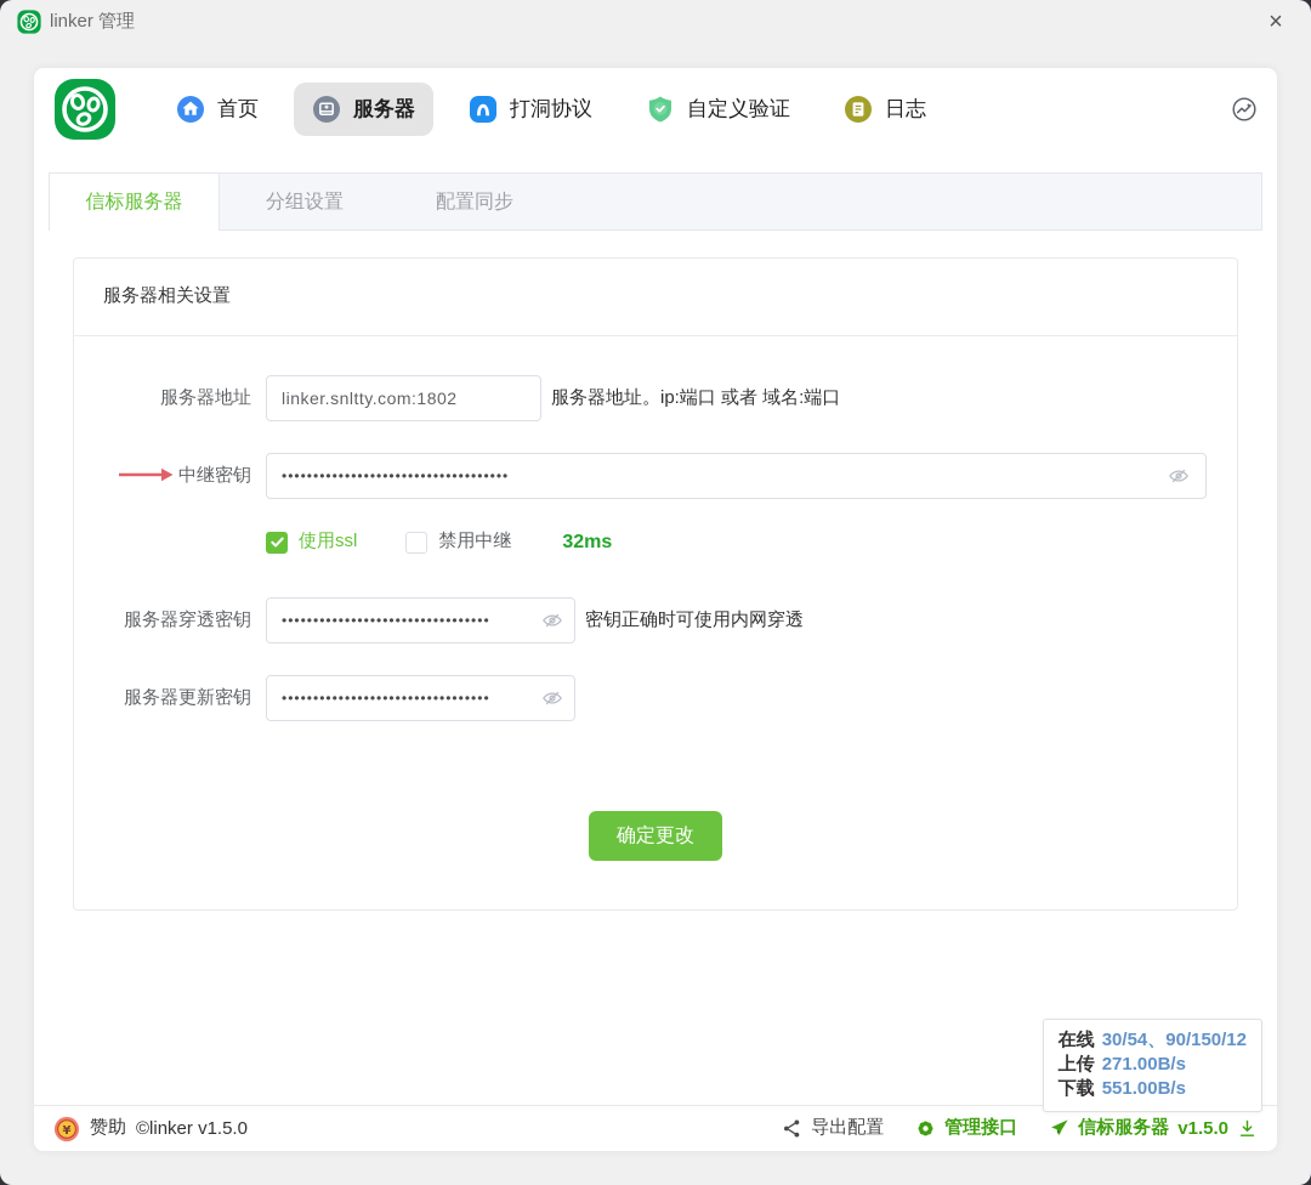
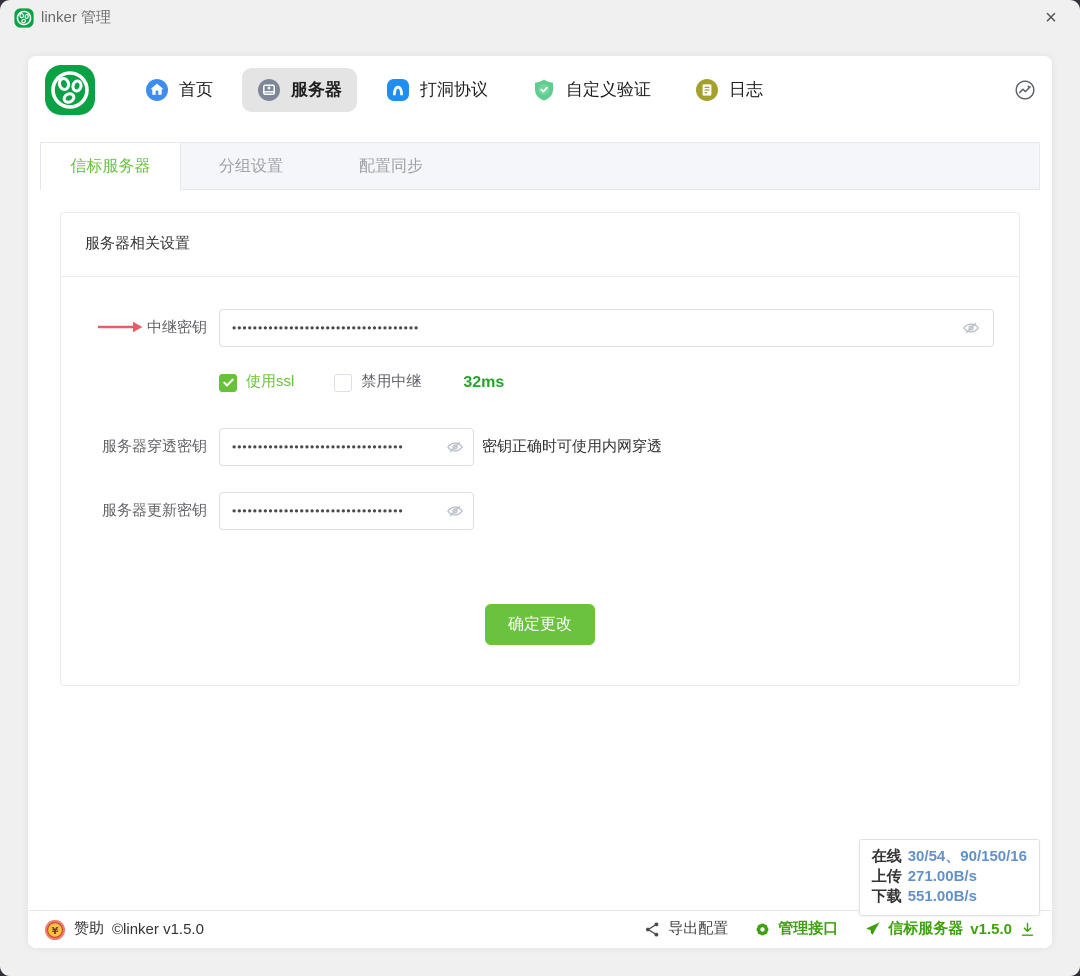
  linker 管理
  ×
  首页
  服务器
  打洞协议
  自定义验证
  日志
  信标服务器
  分组设置
  配置同步
  服务器相关设置
- 服务器地址
- linker.snltty.com:1802
- 服务器地址。ip:端口 或者 域名:端口
  中继密钥
  ••••••••••••••••••••••••••••••••••••
  使用ssl
  禁用中继
  32ms
  服务器穿透密钥
  •••••••••••••••••••••••••••••••••
  密钥正确时可使用内网穿透
  服务器更新密钥
  •••••••••••••••••••••••••••••••••
  确定更改
  在线
- 30/54、90/150/12
+ 30/54、90/150/16
  上传
  271.00B/s
  下载
  551.00B/s
  ¥
  赞助
  ©linker v1.5.0
  导出配置
  管理接口
  信标服务器
  v1.5.0
